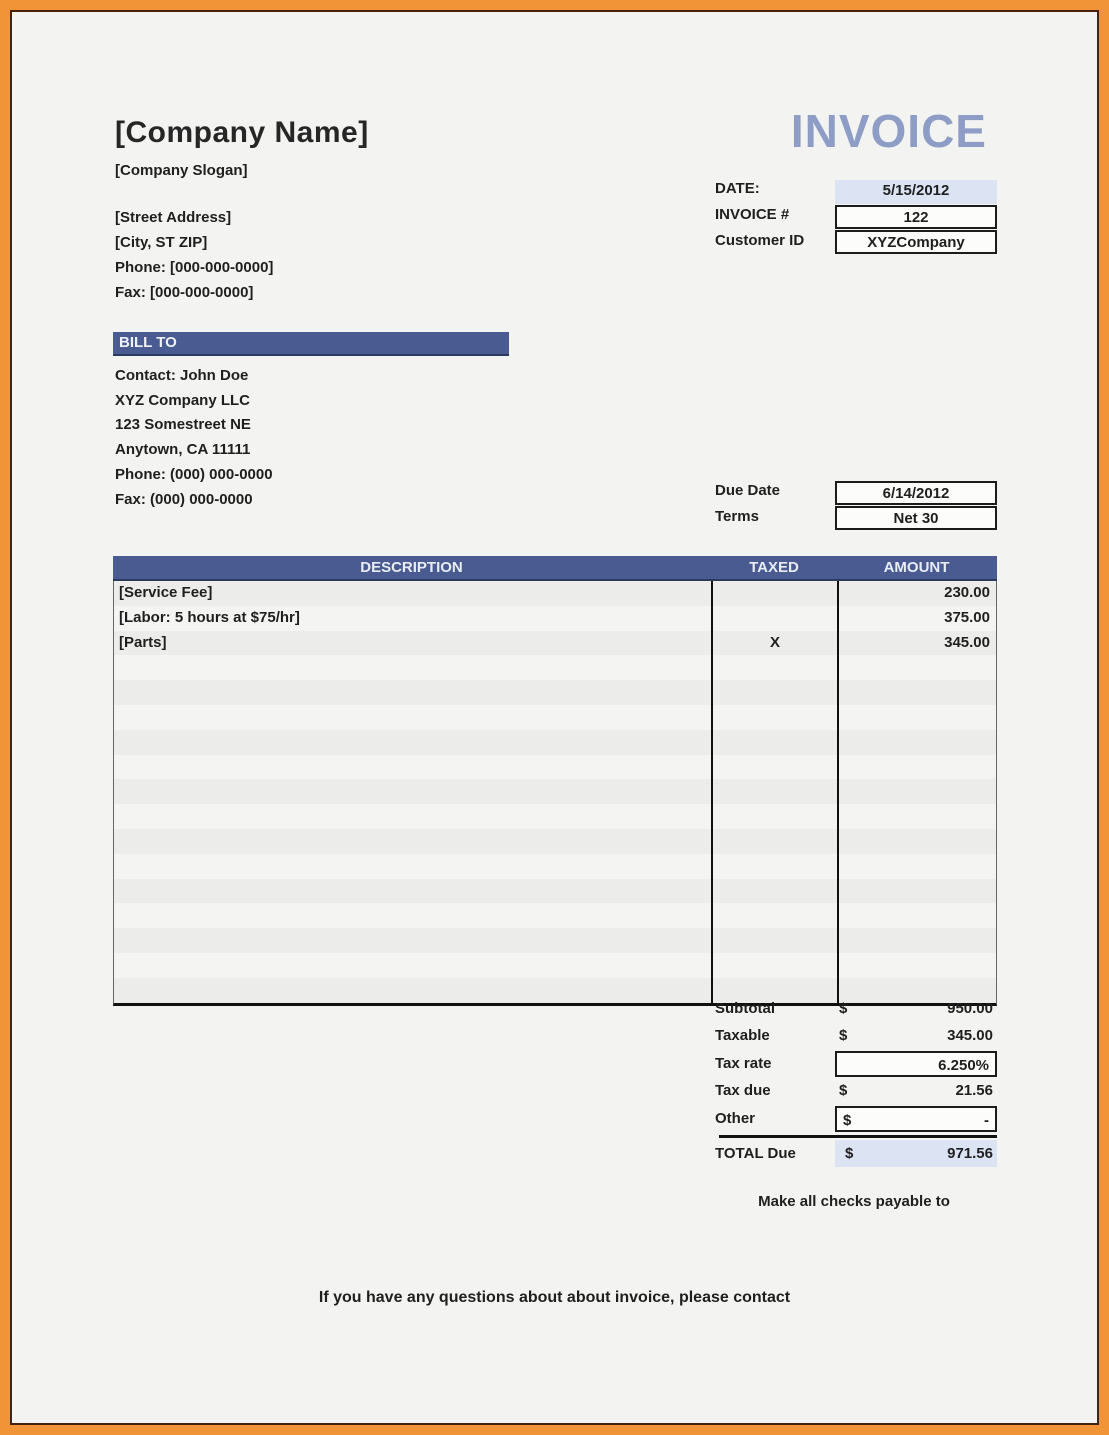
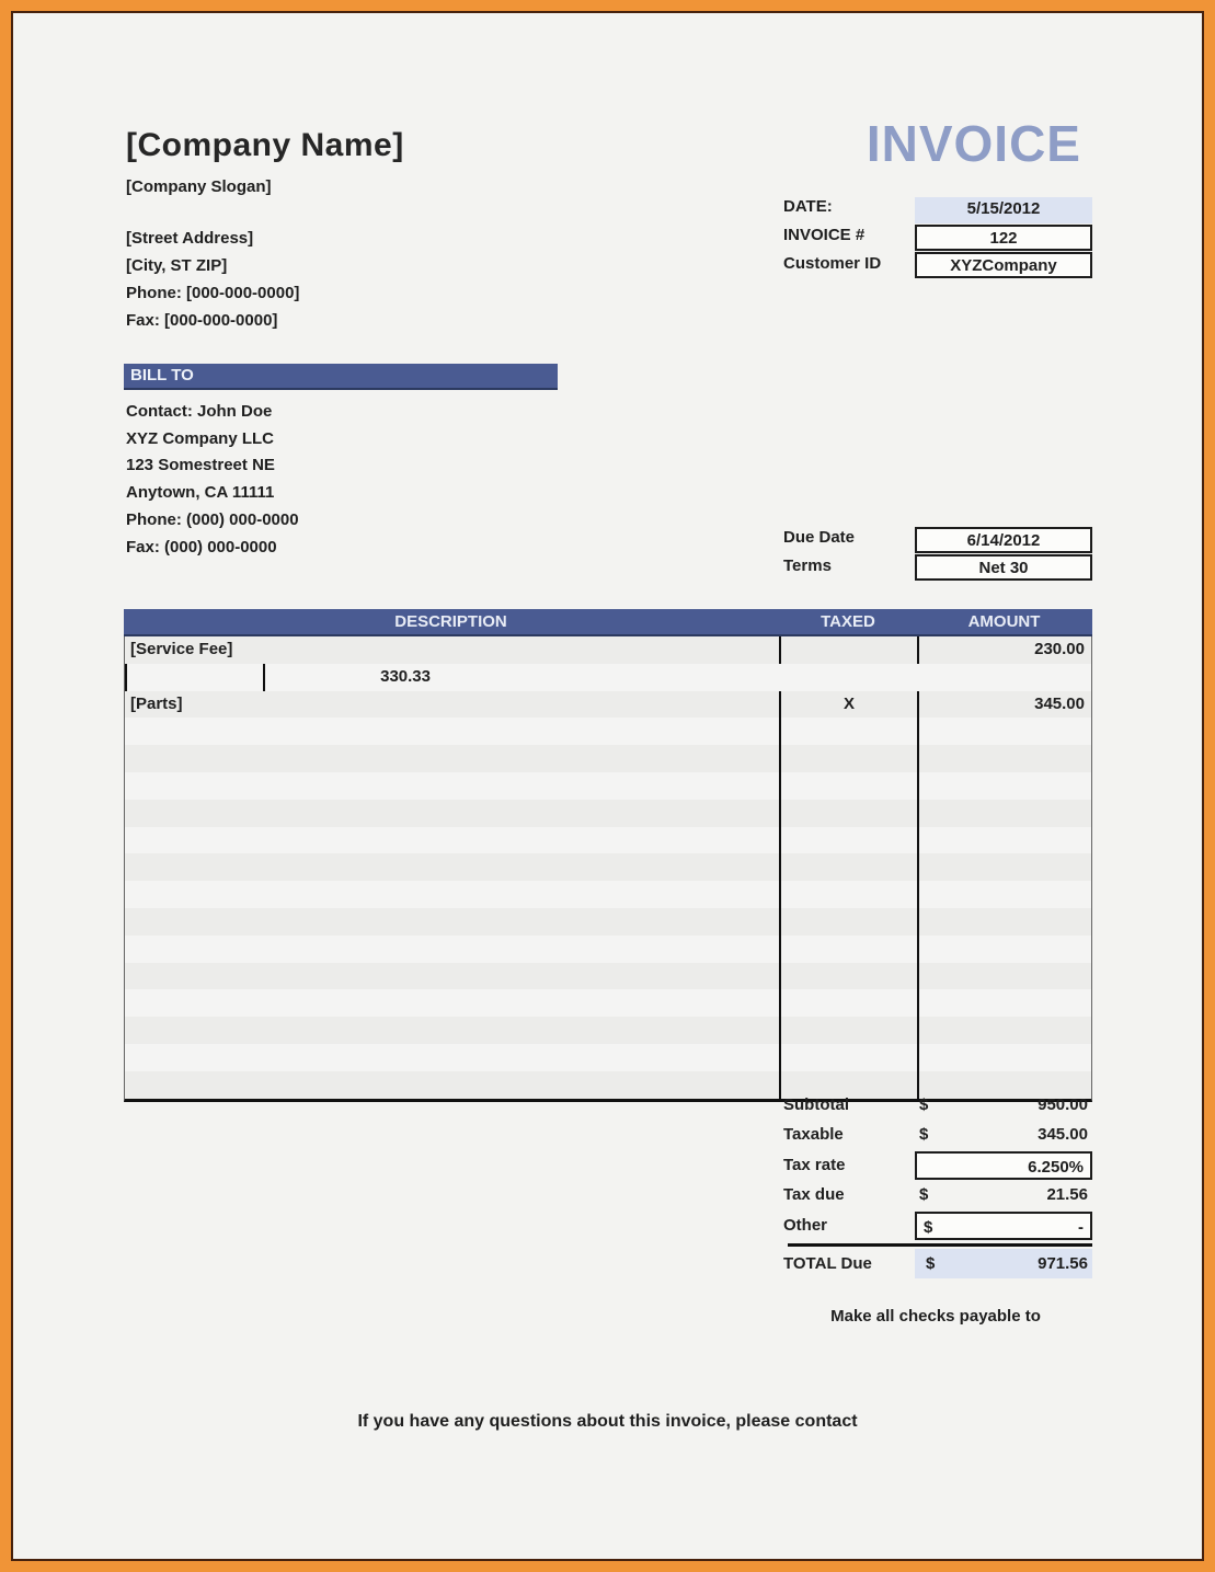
  [Company Name]
  [Company Slogan]
  [Street Address]
  [City, ST ZIP]
  Phone: [000-000-0000]
  Fax: [000-000-0000]
  INVOICE
  DATE:
  5/15/2012
  INVOICE #
  122
  Customer ID
  XYZCompany
  BILL TO
  Contact: John Doe
  XYZ Company LLC
  123 Somestreet NE
  Anytown, CA 11111
  Phone: (000) 000-0000
  Fax: (000) 000-0000
  Due Date
  6/14/2012
  Terms
  Net 30
  DESCRIPTION
  TAXED
  AMOUNT
  [Service Fee]
  230.00
- [Labor: 5 hours at $75/hr]
- 375.00
+ 330.33
  [Parts]
  X
  345.00
  Subtotal
  $
  950.00
  Taxable
  $
  345.00
  Tax rate
  6.250%
  Tax due
  $
  21.56
  Other
  $
  -
  TOTAL Due
  $
  971.56
  Make all checks payable to
- If you have any questions about about invoice, please contact
+ If you have any questions about this invoice, please contact
